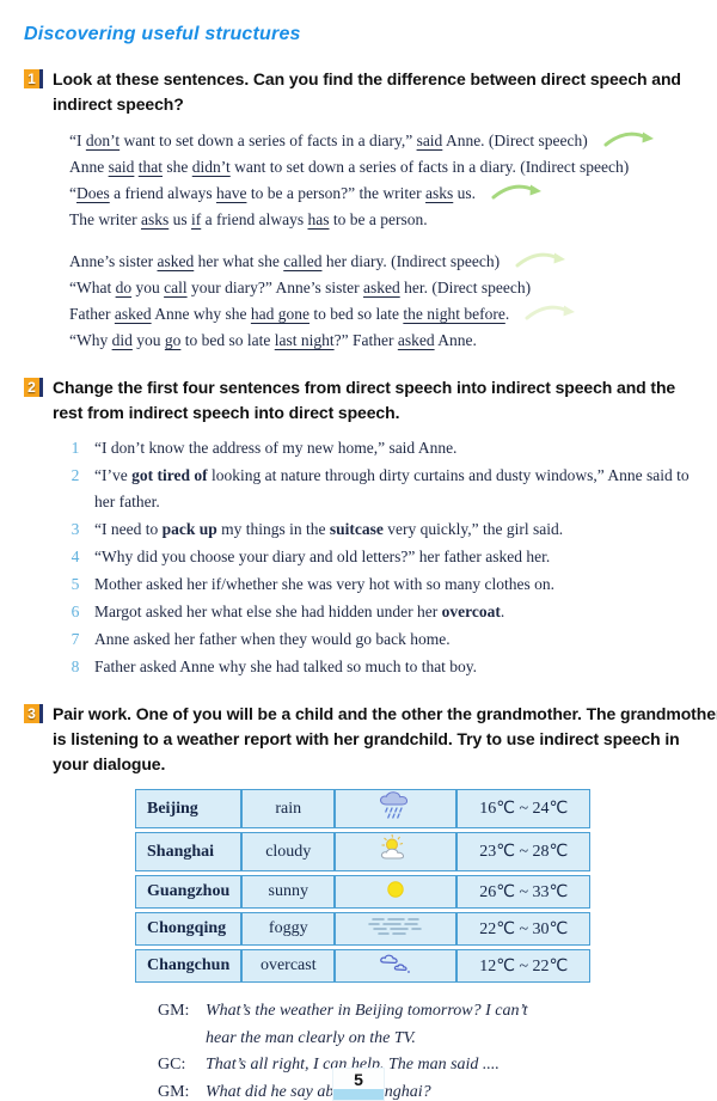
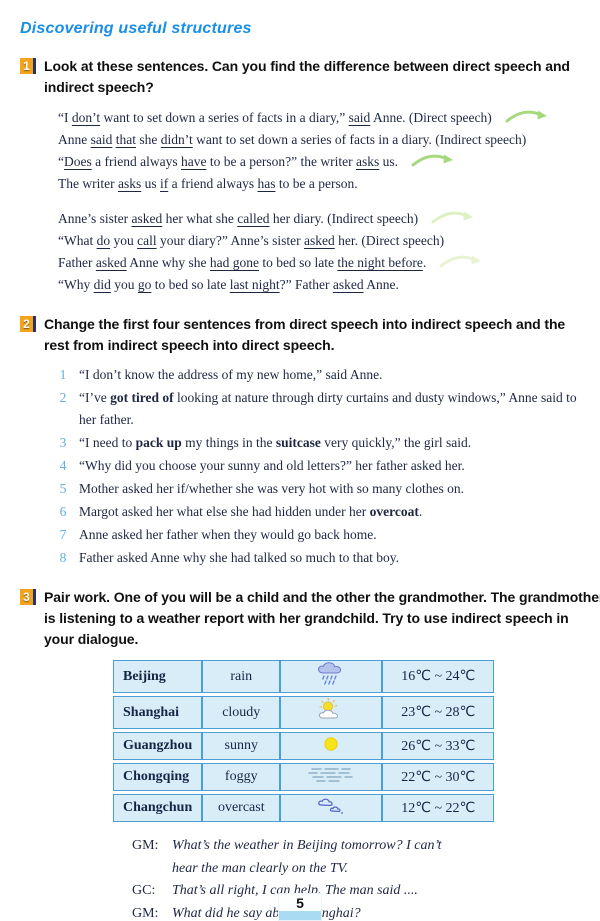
  Discovering useful structures
  1
  Look at these sentences. Can you find the difference between direct speech and
  indirect speech?
  “I don’t want to set down a series of facts in a diary,” said Anne. (Direct speech)
  Anne said that she didn’t want to set down a series of facts in a diary. (Indirect speech)
  “Does a friend always have to be a person?” the writer asks us.
  The writer asks us if a friend always has to be a person.
  Anne’s sister asked her what she called her diary. (Indirect speech)
  “What do you call your diary?” Anne’s sister asked her. (Direct speech)
  Father asked Anne why she had gone to bed so late the night before.
  “Why did you go to bed so late last night?” Father asked Anne.
  2
  Change the first four sentences from direct speech into indirect speech and the
  rest from indirect speech into direct speech.
  1
  “I don’t know the address of my new home,” said Anne.
  2
  “I’ve got tired of looking at nature through dirty curtains and dusty windows,” Anne said to
  her father.
  3
  “I need to pack up my things in the suitcase very quickly,” the girl said.
  4
- “Why did you choose your diary and old letters?” her father asked her.
+ “Why did you choose your sunny and old letters?” her father asked her.
  5
  Mother asked her if/whether she was very hot with so many clothes on.
  6
  Margot asked her what else she had hidden under her overcoat.
  7
  Anne asked her father when they would go back home.
  8
  Father asked Anne why she had talked so much to that boy.
  3
  Pair work. One of you will be a child and the other the grandmother. The grandmothe
  is listening to a weather report with her grandchild. Try to use indirect speech in
  your dialogue.
  Beijing	rain		16℃ ~ 24℃
  Shanghai	cloudy		23℃ ~ 28℃
  Guangzhou	sunny		26℃ ~ 33℃
  Chongqing	foggy		22℃ ~ 30℃
  Changchun	overcast		12℃ ~ 22℃
  GM:
  What’s the weather in Beijing tomorrow? I can’t
  hear the man clearly on the TV.
  GC:
  That’s all right, I can help. The man said ....
  GM:
  What did he say abnghai?
  5
